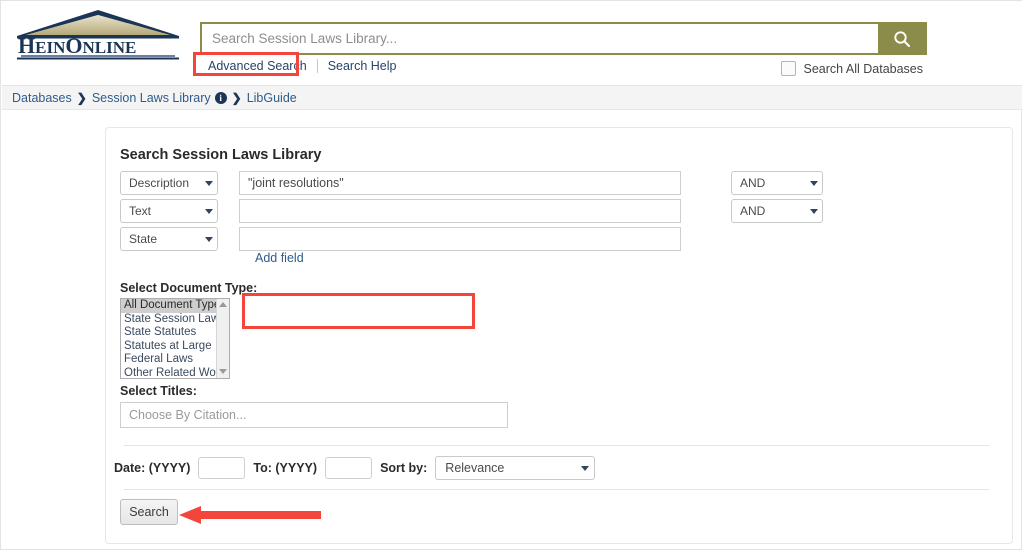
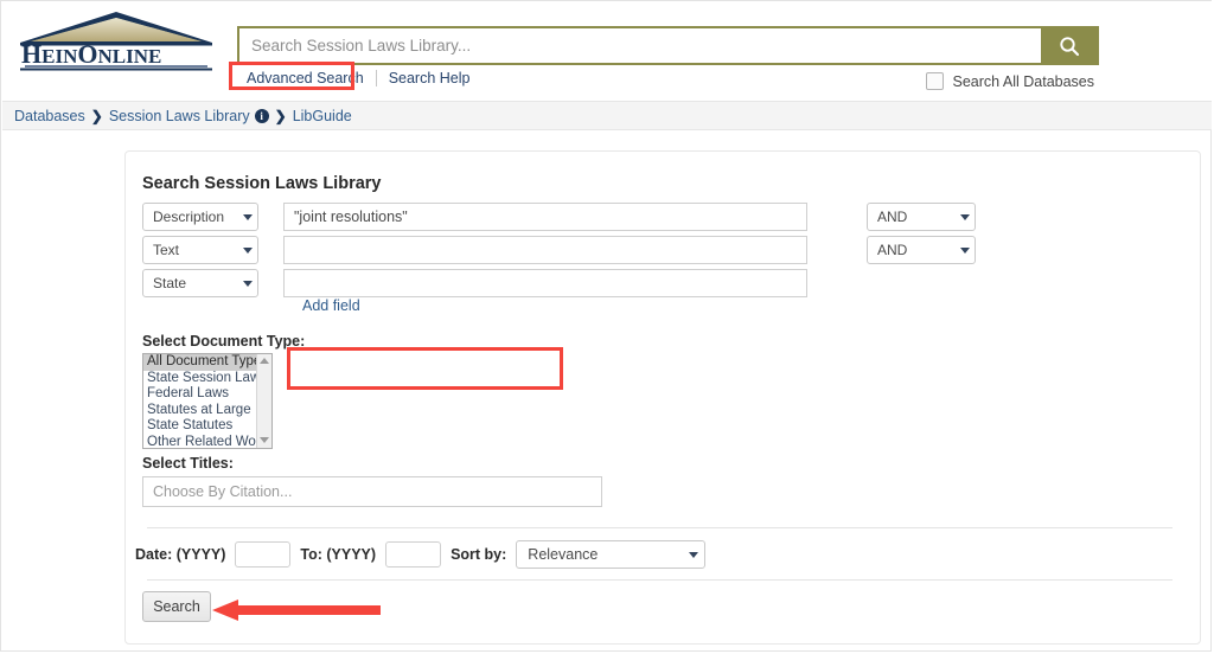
  HEINONLINE
  Search Session Laws Library...
  Advanced Search
  Search Help
  Search All Databases
  Databases
  ❯
  Session Laws Library
  i
  ❯
  LibGuide
  Search Session Laws Library
  Description
  "joint resolutions"
  Text
  State
  Add field
  AND
  AND
  Select Document Type:
  All Document Typ
  State Session La
- State Statutes
+ Federal Laws
  Statutes at Large
- Federal Laws
+ State Statutes
  Other Related Wo
  Select Titles:
  Choose By Citation...
  Date: (YYYY)
  To: (YYYY)
  Sort by:
  Relevance
  Search
